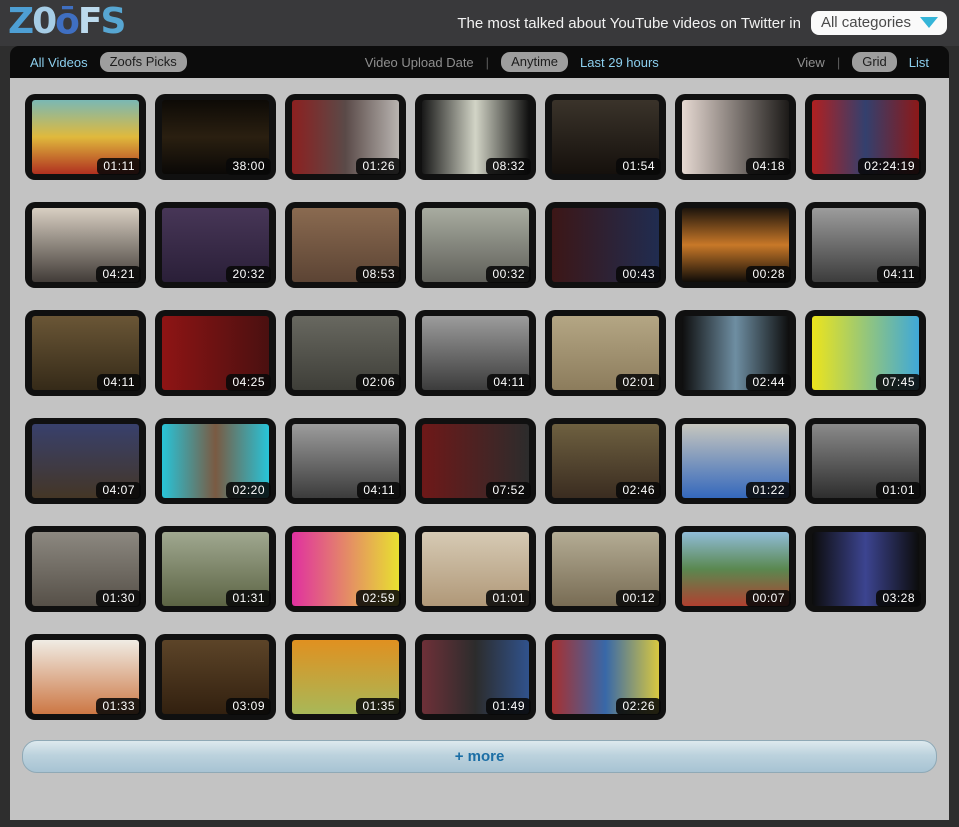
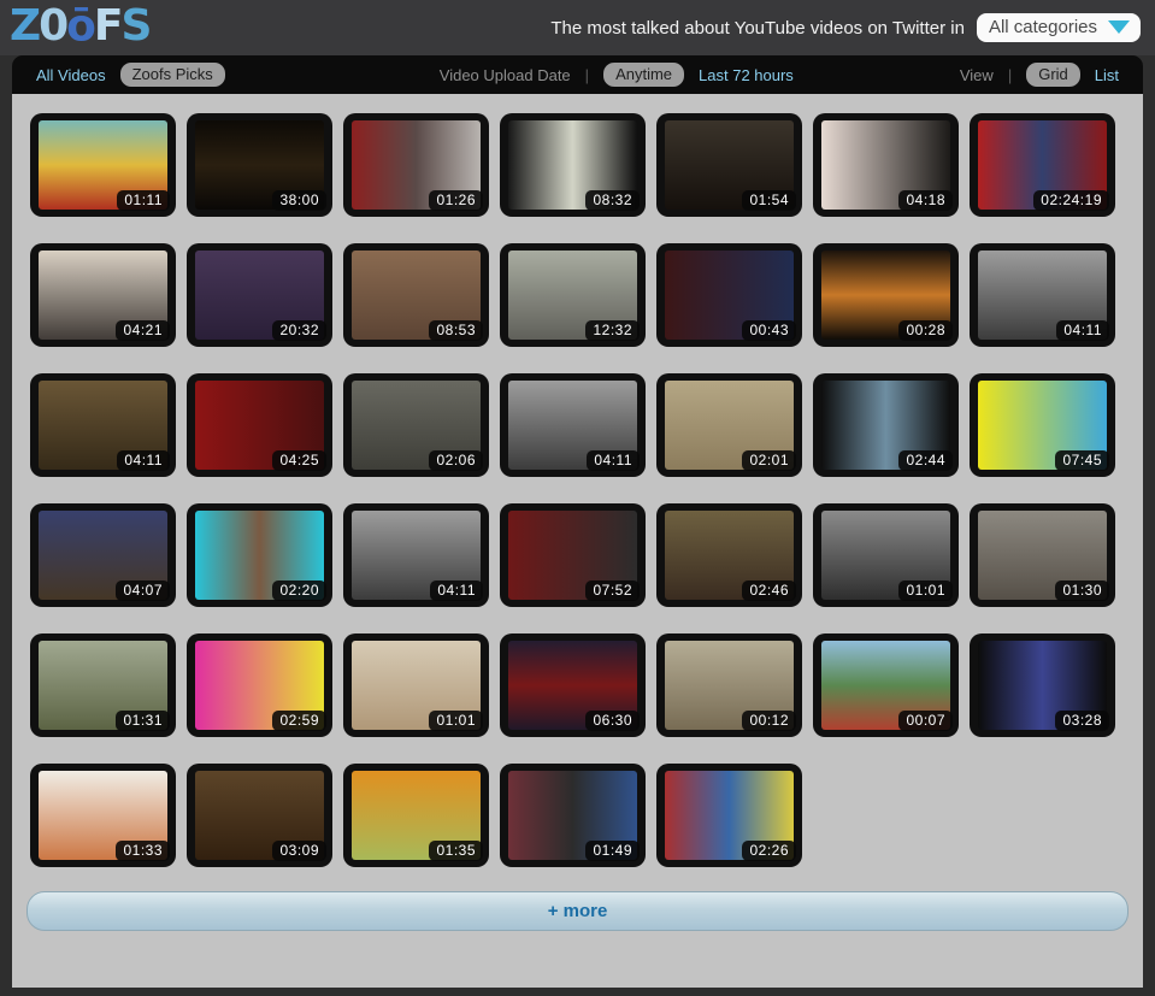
  Z0ōFS
  The most talked about YouTube videos on Twitter in
  All categories
  All Videos
  Zoofs Picks
  Video Upload Date
  |
  Anytime
- Last 29 hours
+ Last 72 hours
  View
  |
  Grid
  List
  01:11
  38:00
  01:26
  08:32
  01:54
  04:18
  02:24:19
  04:21
  20:32
  08:53
- 00:32
+ 12:32
  00:43
  00:28
  04:11
  04:11
  04:25
  02:06
  04:11
  02:01
  02:44
  07:45
  04:07
  02:20
  04:11
  07:52
  02:46
- 01:22
  01:01
  01:30
  01:31
  02:59
  01:01
+ 06:30
  00:12
  00:07
  03:28
  01:33
  03:09
  01:35
  01:49
  02:26
  + more
